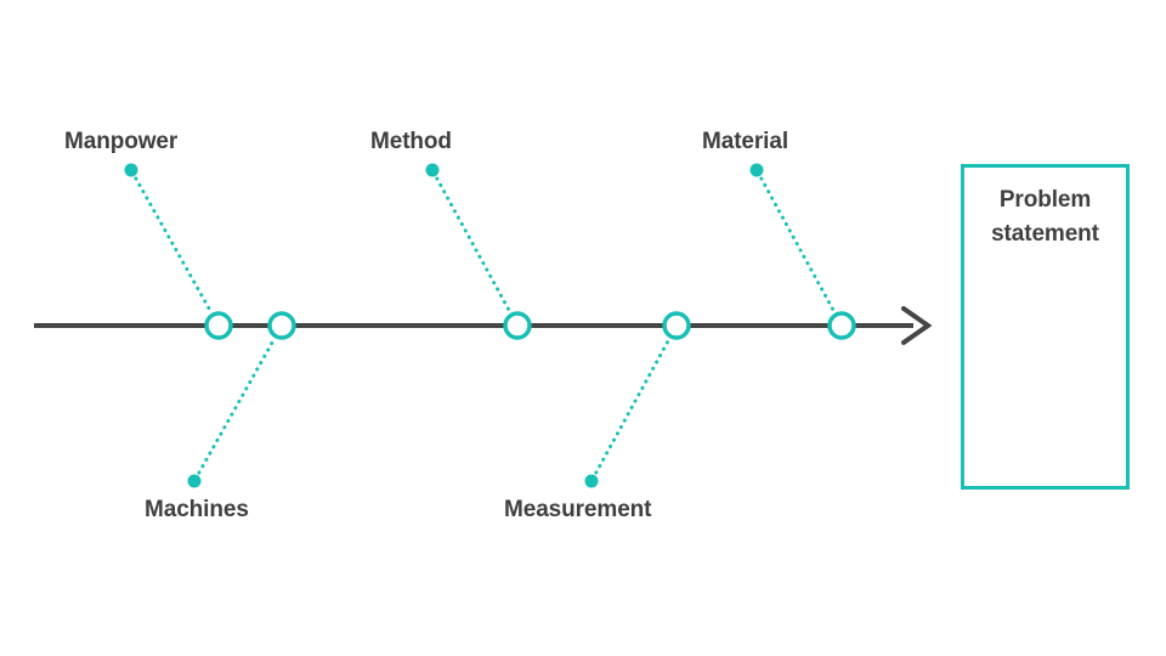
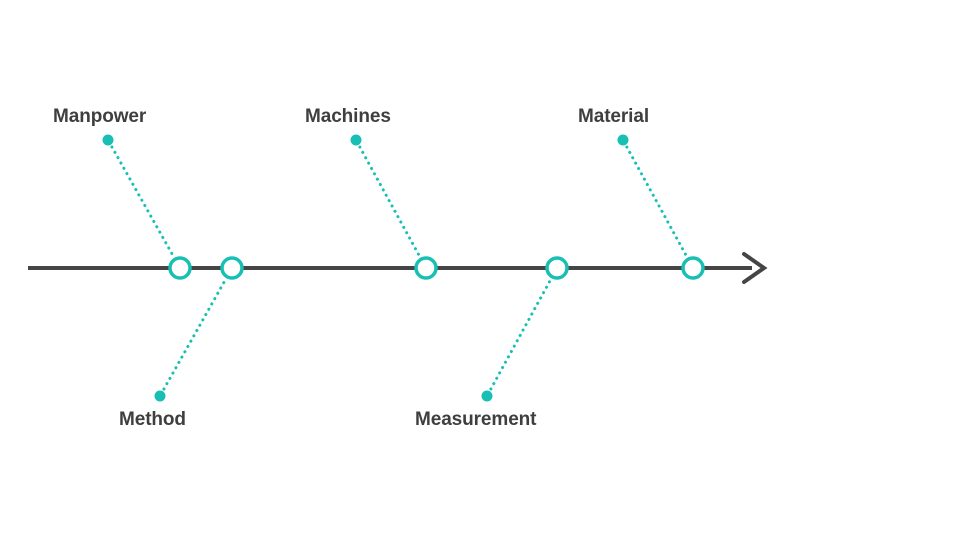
  Manpower
- Method
+ Machines
  Material
- Machines
+ Method
  Measurement
- Problem
- statement
